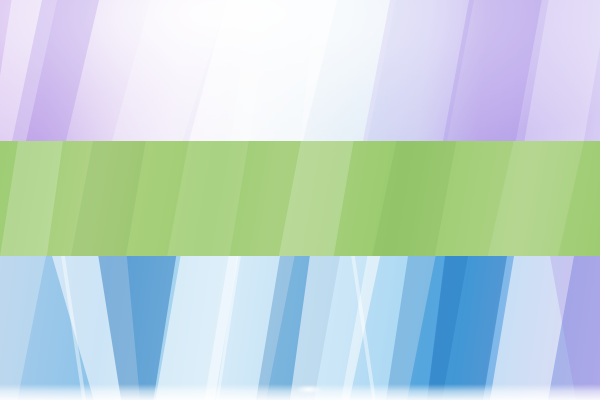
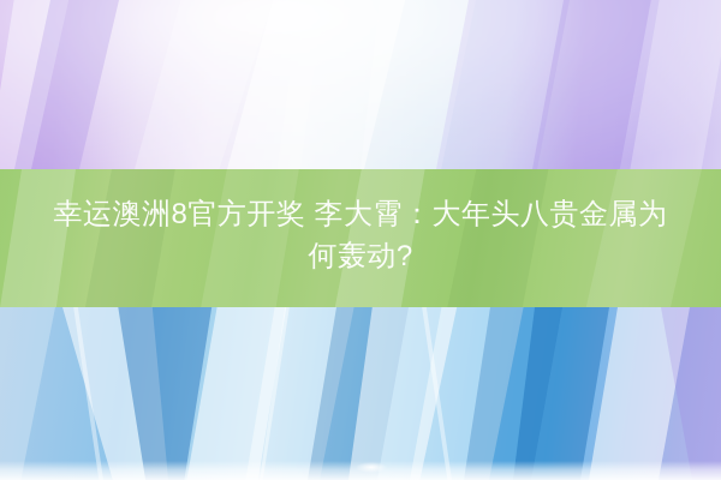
+ 幸运澳洲8官方开奖 李大霄：大年头八贵金属为
+ 何轰动?
